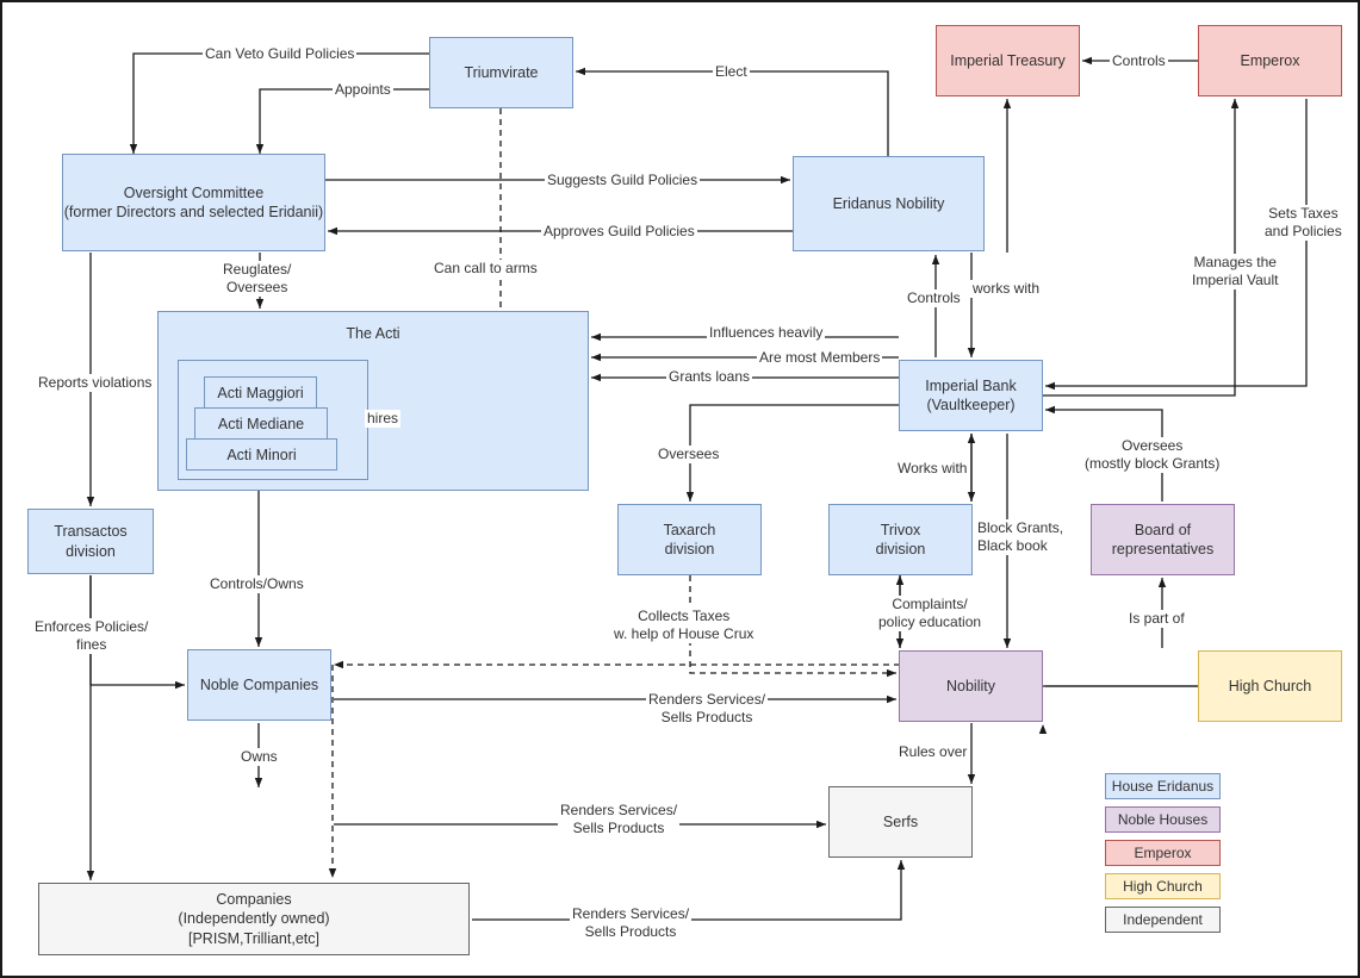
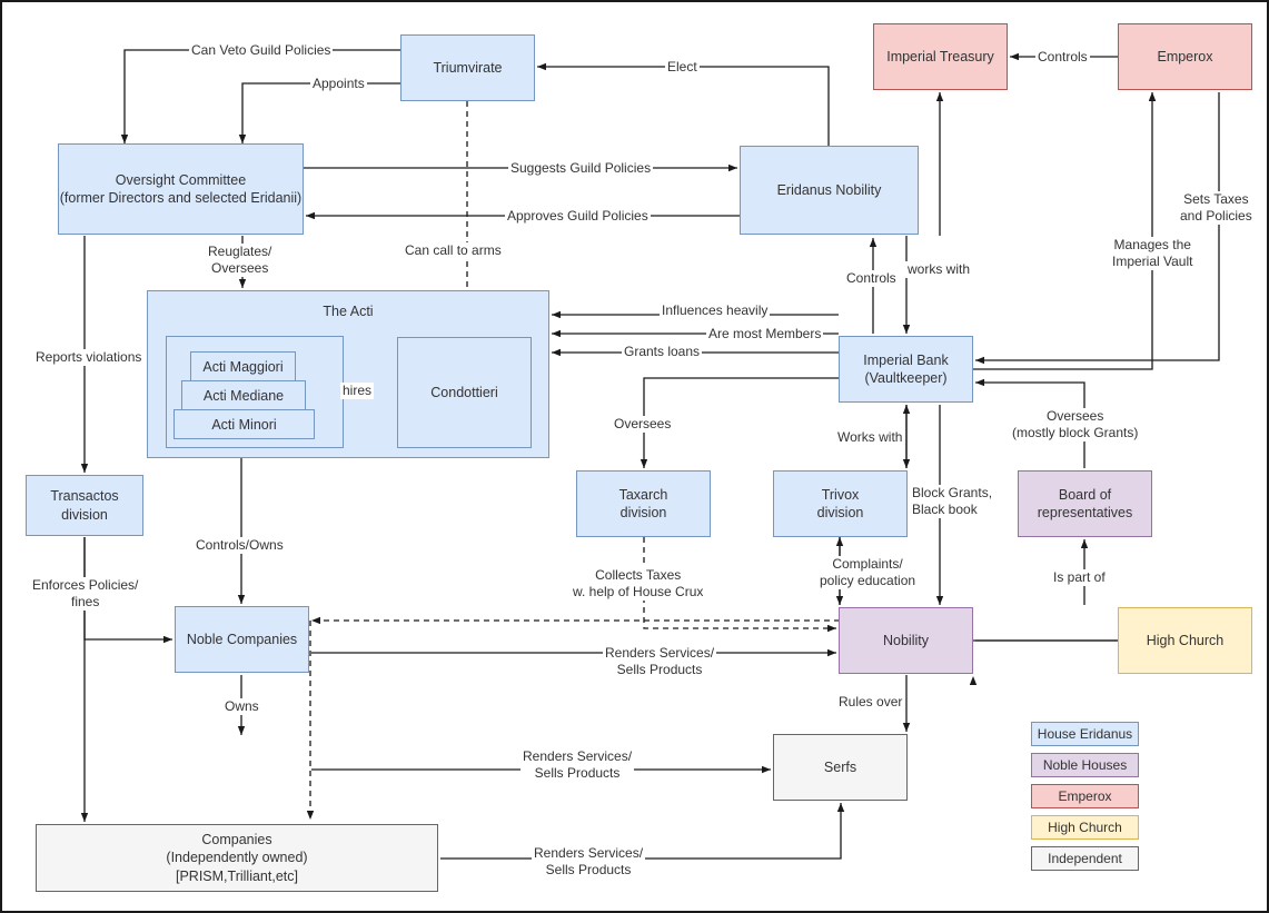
  Triumvirate
  Oversight Committee
  (former Directors and selected Eridanii)
  Eridanus Nobility
  Imperial Treasury
  Emperox
  The Acti
  Acti Maggiori
  Acti Mediane
  Acti Minori
+ Condottieri
  Transactos
  division
  Imperial Bank
  (Vaultkeeper)
  Taxarch
  division
  Trivox
  division
  Board of
  representatives
  Noble Companies
  Companies
  (Independently owned)
  [PRISM,Trilliant,etc]
  Nobility
  Serfs
  High Church
  Can Veto Guild Policies
  Appoints
  Elect
  Controls
  Suggests Guild Policies
  Approves Guild Policies
  Can call to arms
  Reuglates/
  Oversees
  Reports violations
  hires
  Influences heavily
  Are most Members
  Grants loans
  Controls
  works with
  Manages the
  Imperial Vault
  Sets Taxes
  and Policies
  Oversees
  Works with
  Oversees
  (mostly block Grants)
  Block Grants,
  Black book
  Collects Taxes
  w. help of House Crux
  Complaints/
  policy education
  Is part of
  Enforces Policies/
  fines
  Controls/Owns
  Owns
  Renders Services/
  Sells Products
  Renders Services/
  Sells Products
  Renders Services/
  Sells Products
  Rules over
  House Eridanus
  Noble Houses
  Emperox
  High Church
  Independent
